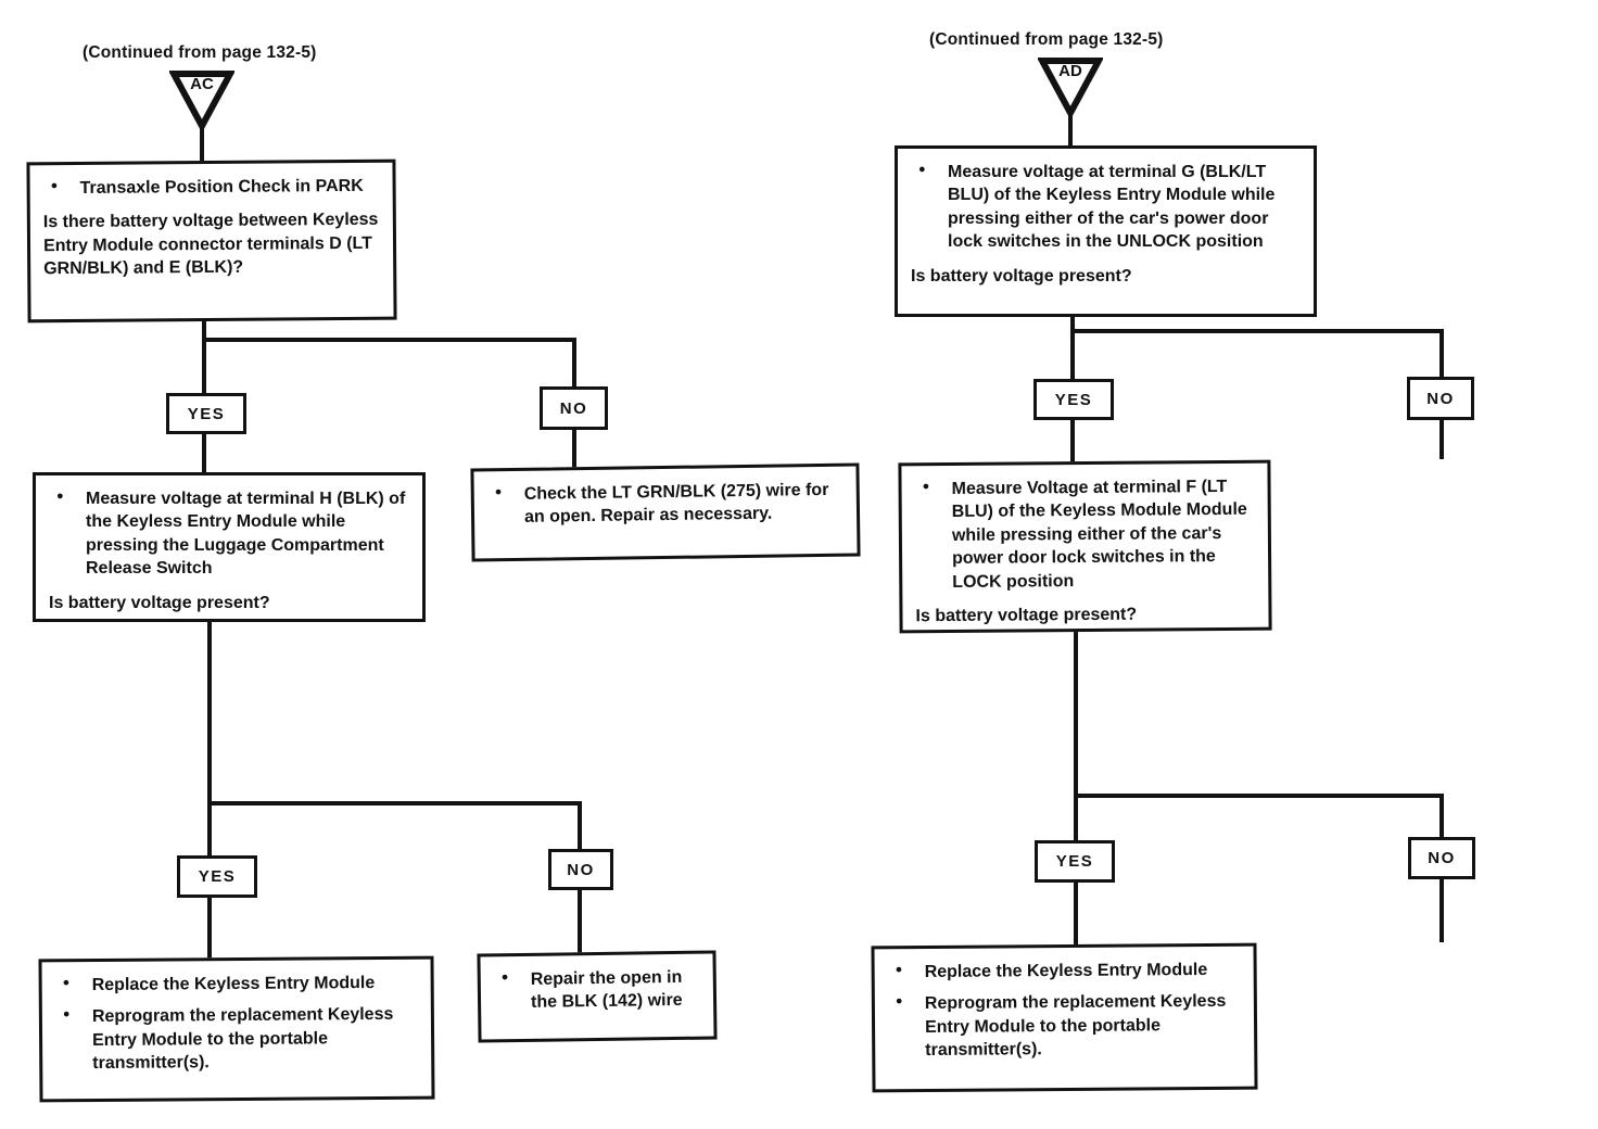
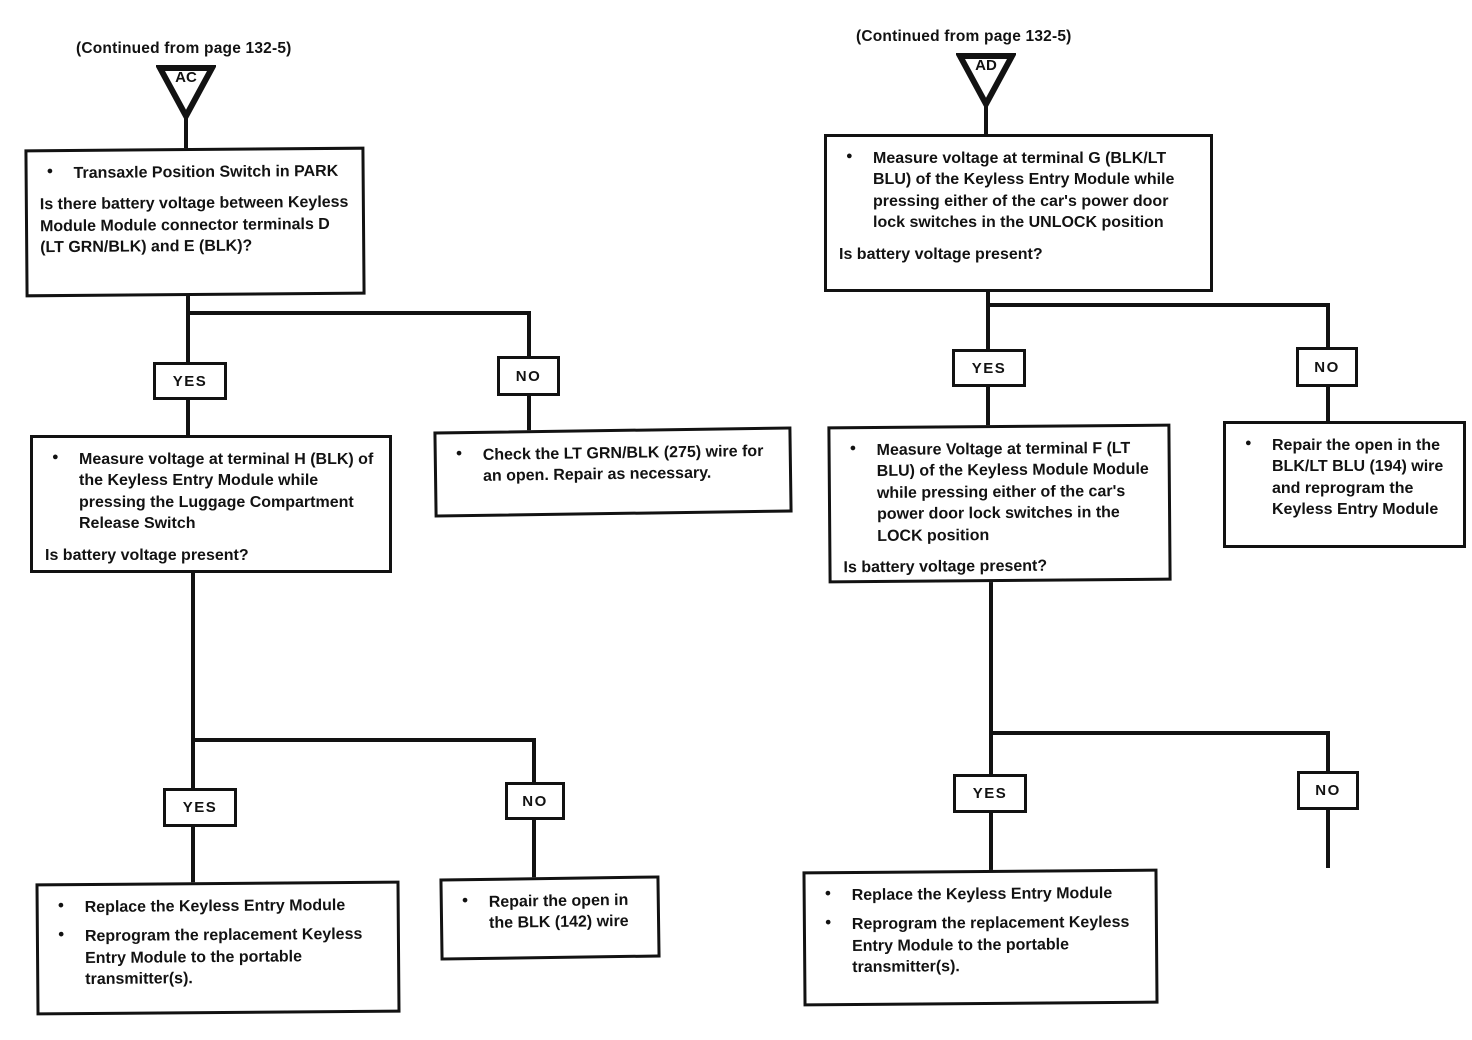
  (Continued from page 132-5)
  AC
- Transaxle Position Check in PARK
+ Transaxle Position Switch in PARK
- Is there battery voltage between Keyless Entry Module connector terminals D (LT GRN/BLK) and E (BLK)?
+ Is there battery voltage between Keyless Module Module connector terminals D (LT GRN/BLK) and E (BLK)?
  YES
  NO
  Check the LT GRN/BLK (275) wire for an open. Repair as necessary.
  Measure voltage at terminal H (BLK) of the Keyless Entry Module while pressing the Luggage Compartment Release Switch
  Is battery voltage present?
  YES
  NO
  Replace the Keyless Entry Module
  Reprogram the replacement Keyless Entry Module to the portable transmitter(s).
  Repair the open in the BLK (142) wire
  (Continued from page 132-5)
  AD
  Measure voltage at terminal G (BLK/LT BLU) of the Keyless Entry Module while pressing either of the car's power door lock switches in the UNLOCK position
  Is battery voltage present?
  YES
  NO
+ Repair the open in the BLK/LT BLU (194) wire and reprogram the Keyless Entry Module
  Measure Voltage at terminal F (LT BLU) of the Keyless Module Module while pressing either of the car's power door lock switches in the LOCK position
  Is battery voltage present?
  YES
  NO
  Replace the Keyless Entry Module
  Reprogram the replacement Keyless Entry Module to the portable transmitter(s).
